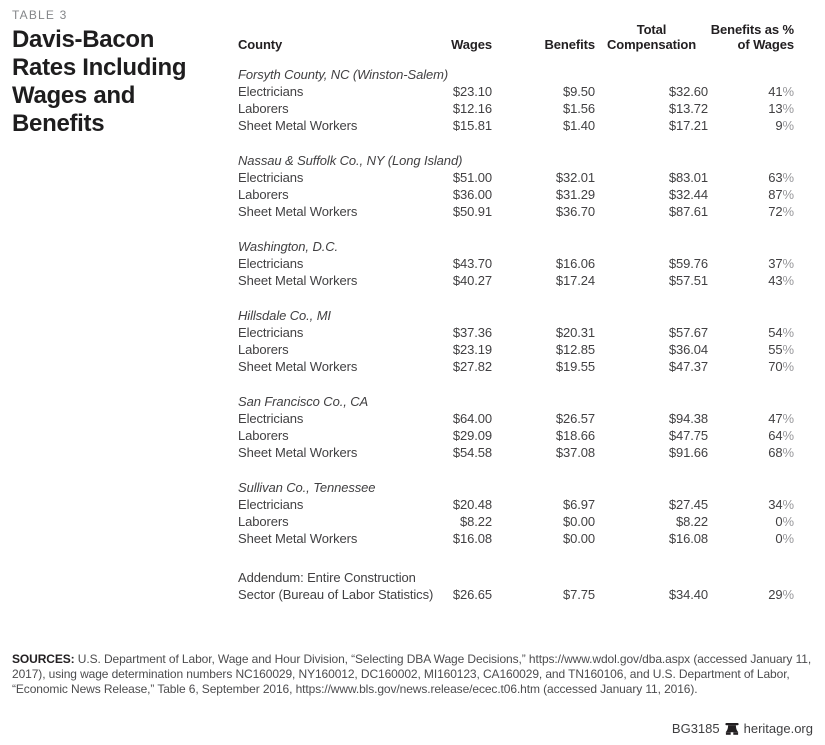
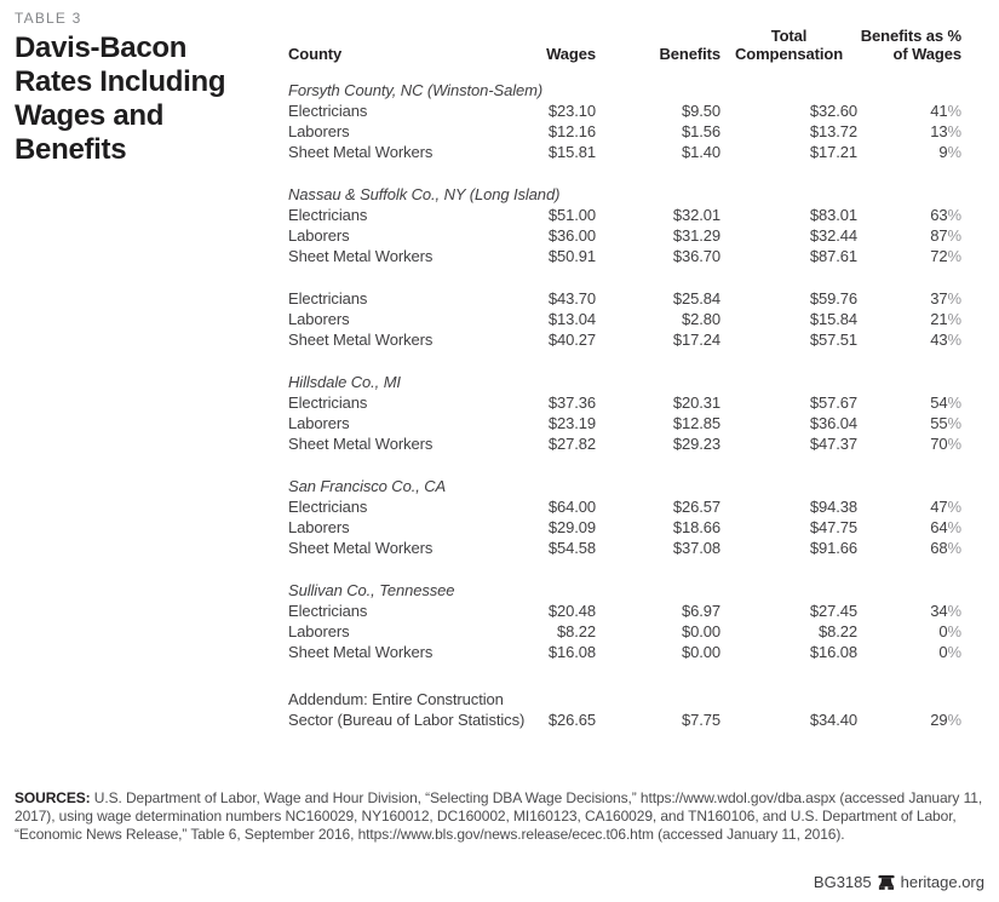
  TABLE 3
  Davis-Bacon Rates Including Wages and Benefits
  County	Wages	Benefits	Total Compensation	Benefits as % of Wages
  Forsyth County, NC (Winston-Salem)
  Electricians	$23.10	$9.50	$32.60	41%
  Laborers	$12.16	$1.56	$13.72	13%
  Sheet Metal Workers	$15.81	$1.40	$17.21	9%
  Nassau & Suffolk Co., NY (Long Island)
  Electricians	$51.00	$32.01	$83.01	63%
  Laborers	$36.00	$31.29	$32.44	87%
  Sheet Metal Workers	$50.91	$36.70	$87.61	72%
- Washington, D.C.
- Electricians	$43.70	$16.06	$59.76	37%
+ Electricians	$43.70	$25.84	$59.76	37%
+ Laborers	$13.04	$2.80	$15.84	21%
  Sheet Metal Workers	$40.27	$17.24	$57.51	43%
  Hillsdale Co., MI
  Electricians	$37.36	$20.31	$57.67	54%
  Laborers	$23.19	$12.85	$36.04	55%
- Sheet Metal Workers	$27.82	$19.55	$47.37	70%
+ Sheet Metal Workers	$27.82	$29.23	$47.37	70%
  San Francisco Co., CA
  Electricians	$64.00	$26.57	$94.38	47%
  Laborers	$29.09	$18.66	$47.75	64%
  Sheet Metal Workers	$54.58	$37.08	$91.66	68%
  Sullivan Co., Tennessee
  Electricians	$20.48	$6.97	$27.45	34%
  Laborers	$8.22	$0.00	$8.22	0%
  Sheet Metal Workers	$16.08	$0.00	$16.08	0%
  Addendum: Entire Construction Sector (Bureau of Labor Statistics)	$26.65	$7.75	$34.40	29%
  SOURCES: U.S. Department of Labor, Wage and Hour Division, “Selecting DBA Wage Decisions,” https://www.wdol.gov/dba.aspx (accessed January 11, 2017), using wage determination numbers NC160029, NY160012, DC160002, MI160123, CA160029, and TN160106, and U.S. Department of Labor, “Economic News Release,” Table 6, September 2016, https://www.bls.gov/news.release/ecec.t06.htm (accessed January 11, 2016).
  BG3185
  heritage.org
